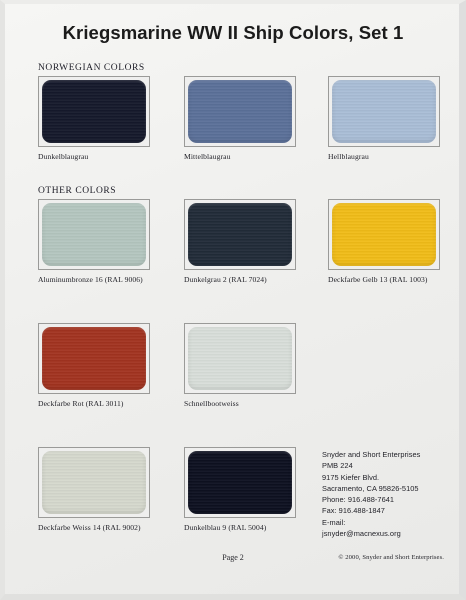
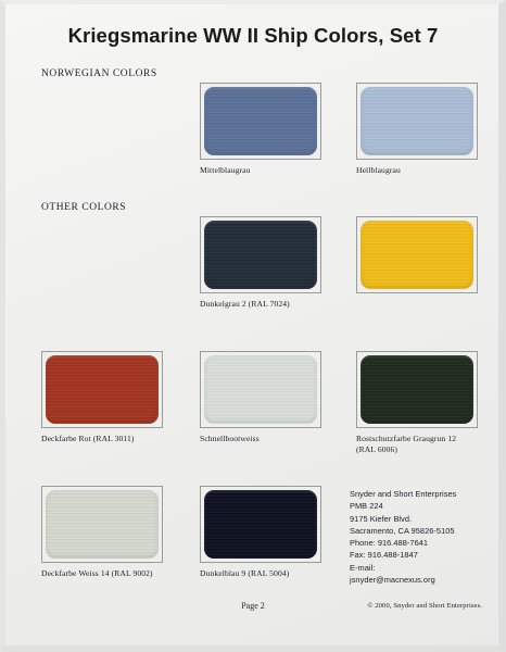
- Kriegsmarine WW II Ship Colors, Set 1
+ Kriegsmarine WW II Ship Colors, Set 7
  NORWEGIAN COLORS
  OTHER COLORS
- Dunkelblaugrau
  Mittelblaugrau
  Hellblaugrau
- Aluminumbronze 16 (RAL 9006)
  Dunkelgrau 2 (RAL 7024)
- Deckfarbe Gelb 13 (RAL 1003)
  Deckfarbe Rot (RAL 3011)
  Schnellbootweiss
+ Rostschutzfarbe Graugrun 12
+ (RAL 6006)
  Deckfarbe Weiss 14 (RAL 9002)
  Dunkelblau 9 (RAL 5004)
  Snyder and Short Enterprises
  PMB 224
  9175 Kiefer Blvd.
  Sacramento, CA 95826-5105
  Phone: 916.488-7641
  Fax: 916.488-1847
  E-mail:
  jsnyder@macnexus.org
  Page 2
